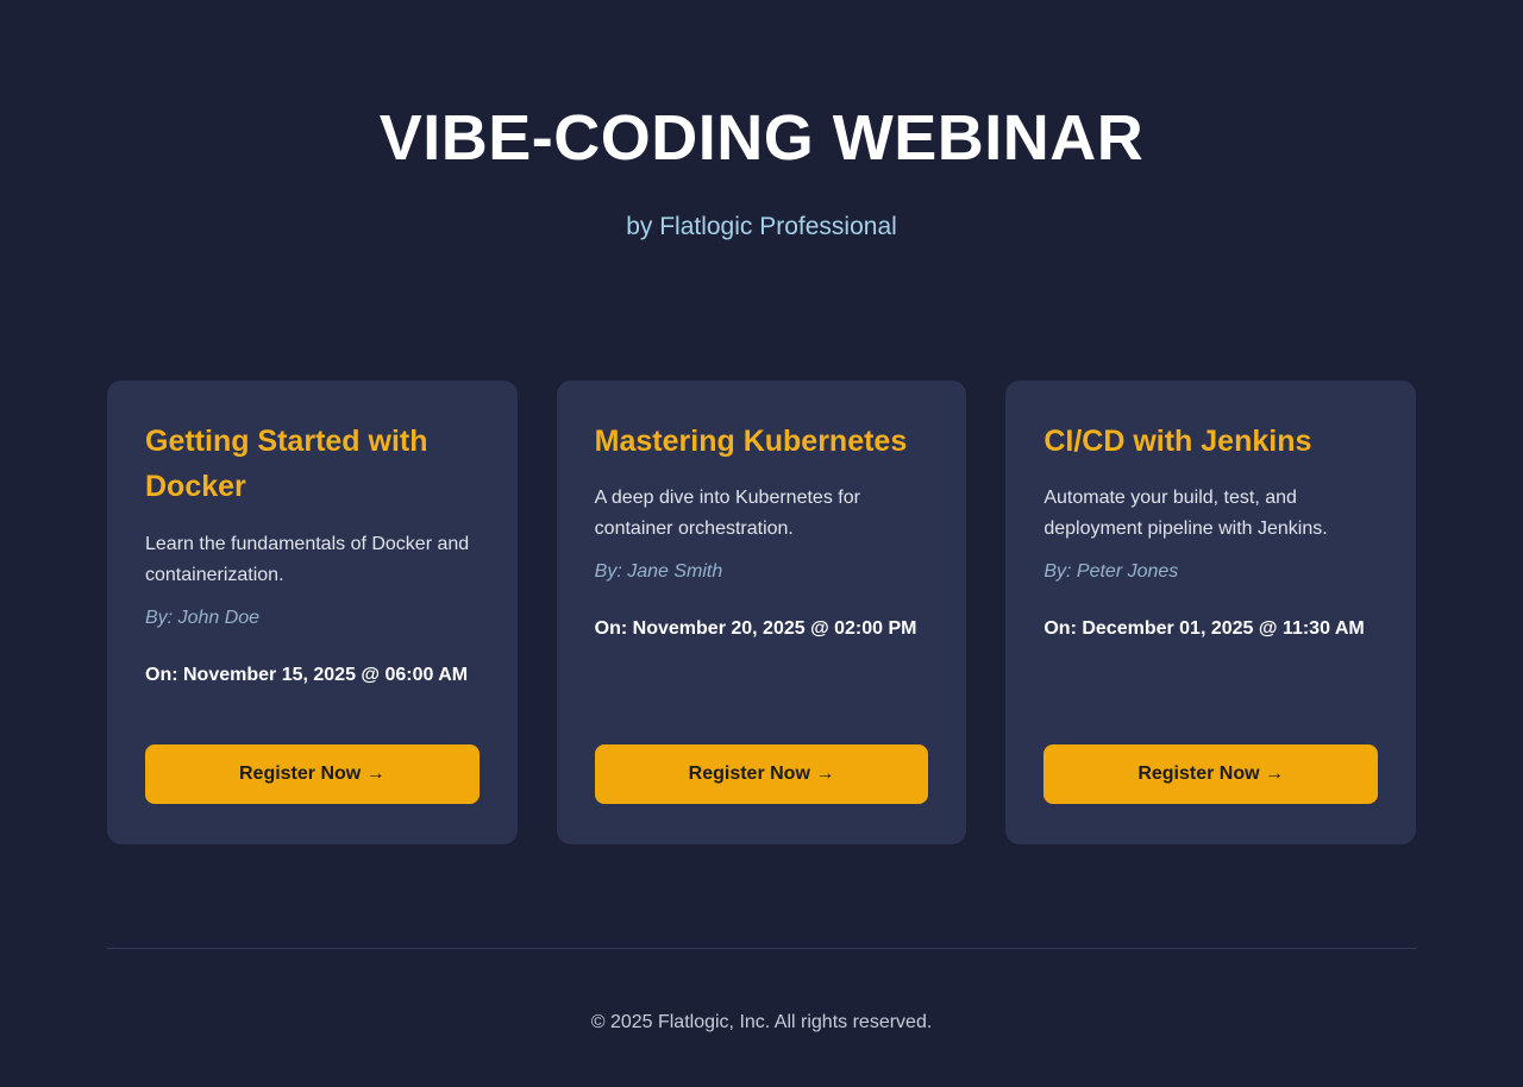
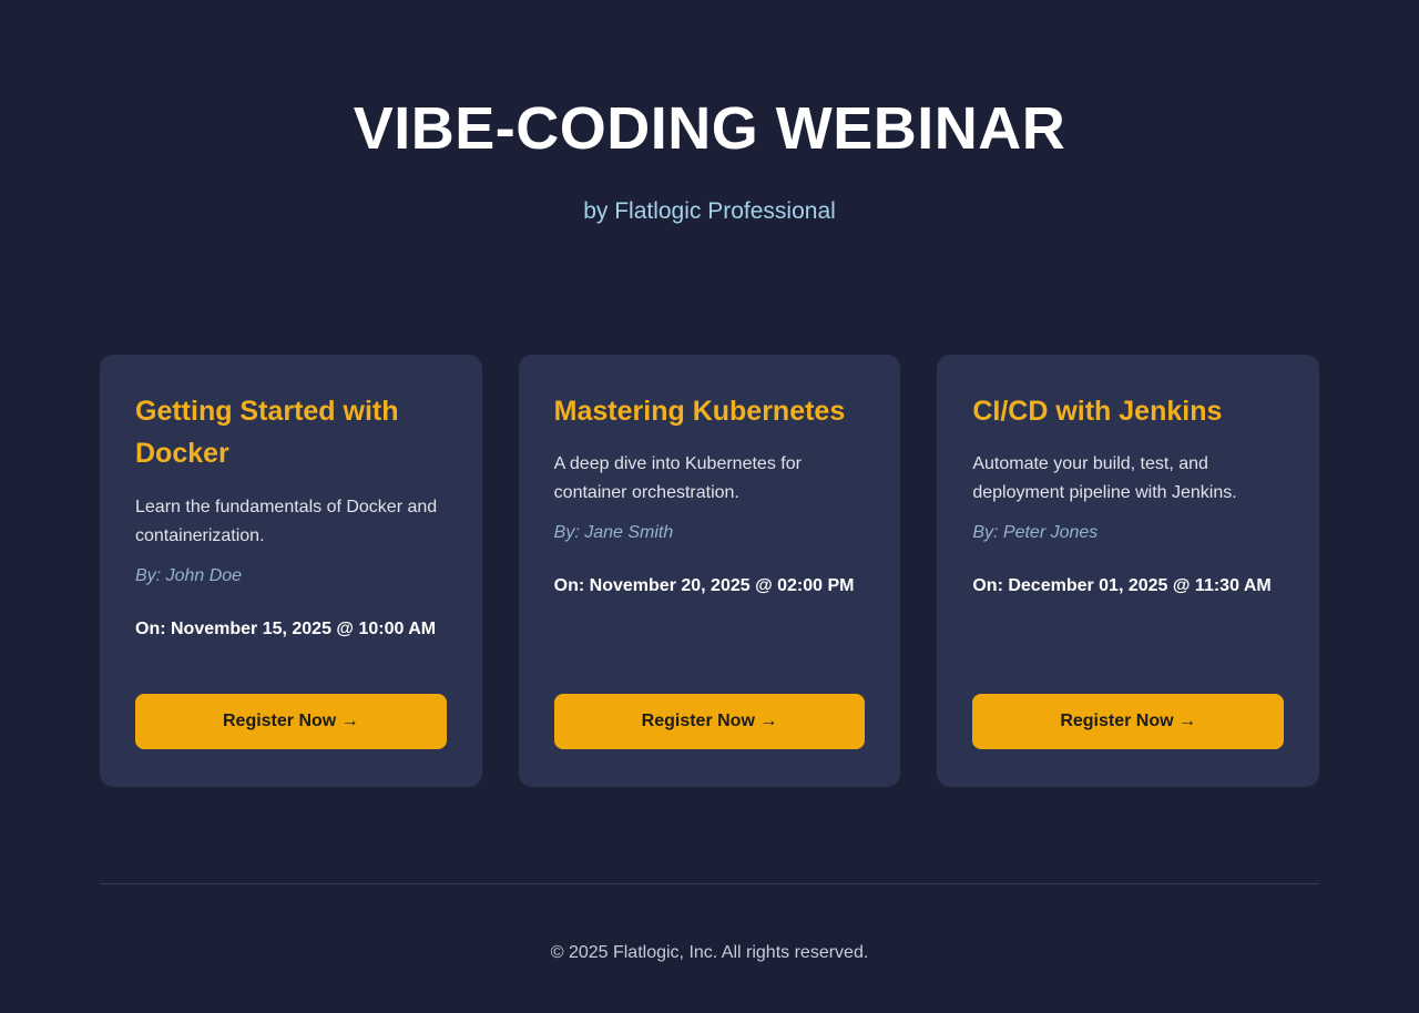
  VIBE-CODING WEBINAR
  by Flatlogic Professional
  Getting Started with Docker
  Learn the fundamentals of Docker and containerization.
  By: John Doe
- On: November 15, 2025 @ 06:00 AM
+ On: November 15, 2025 @ 10:00 AM
  Register Now →
  Mastering Kubernetes
  A deep dive into Kubernetes for container orchestration.
  By: Jane Smith
  On: November 20, 2025 @ 02:00 PM
  Register Now →
  CI/CD with Jenkins
  Automate your build, test, and deployment pipeline with Jenkins.
  By: Peter Jones
  On: December 01, 2025 @ 11:30 AM
  Register Now →
  © 2025 Flatlogic, Inc. All rights reserved.
